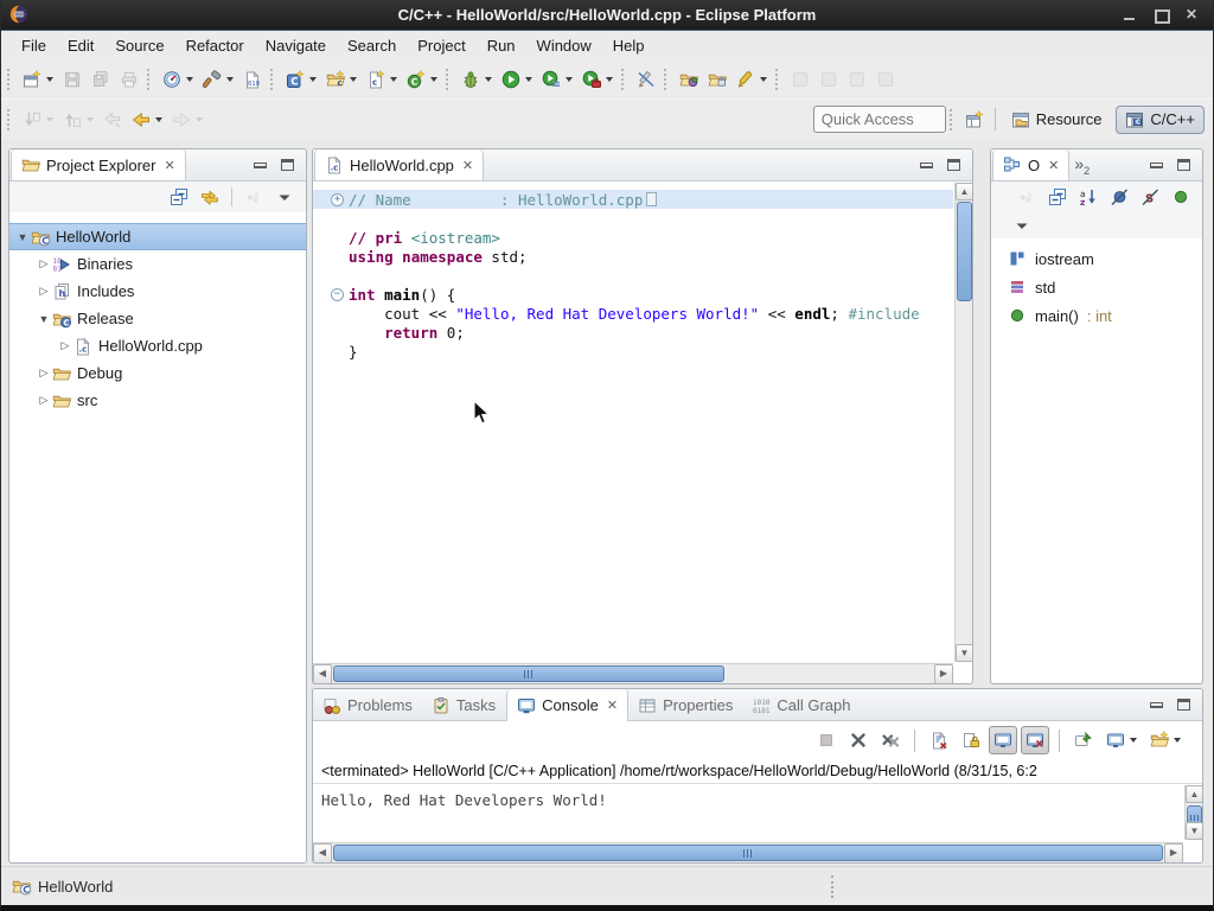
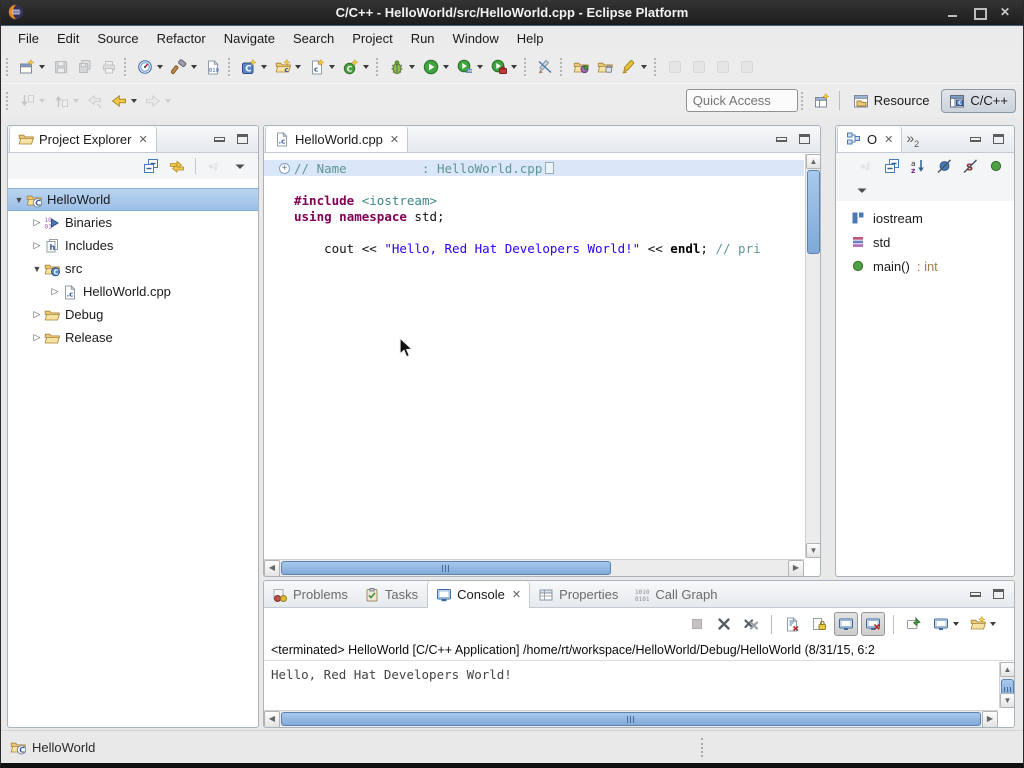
  C/C++ - HelloWorld/src/HelloWorld.cpp - Eclipse Platform
  ✕
  File
  Edit
  Source
  Refactor
  Navigate
  Search
  Project
  Run
  Window
  Help
  C
  c
  c
  C
  Quick Access
  Resource
  C/C++
  Project Explorer
  ✕
  ▼
  C
  HelloWorld
  ▷
  Binaries
  ▷
  h
  Includes
  ▼
  C
- Release
+ src
  ▷
  .c
  HelloWorld.cpp
  ▷
  Debug
  ▷
- src
+ Release
  .c
  HelloWorld.cpp
  ✕
  +
  // Name : HelloWorld.cpp
- // pri
+ #include
  <iostream>
  using
  namespace
  std;
- −
- int
- main
- () {
  cout <<
  "Hello, Red Hat Developers World!"
  <<
  endl
  ;
- #include
+ // pri
- return
- 0;
- }
  ▲
  ▼
  ◀
  ▶
  O
  ✕
  »2
  a
  z
  S
  iostream
  std
  main()
  : int
  Problems
  Tasks
  Console
  ✕
  Properties
  Call Graph
  <terminated> HelloWorld [C/C++ Application] /home/rt/workspace/HelloWorld/Debug/HelloWorld (8/31/15, 6:2
  Hello, Red Hat Developers World!
  ▲
  ▼
  ◀
  ▶
  C
  HelloWorld
